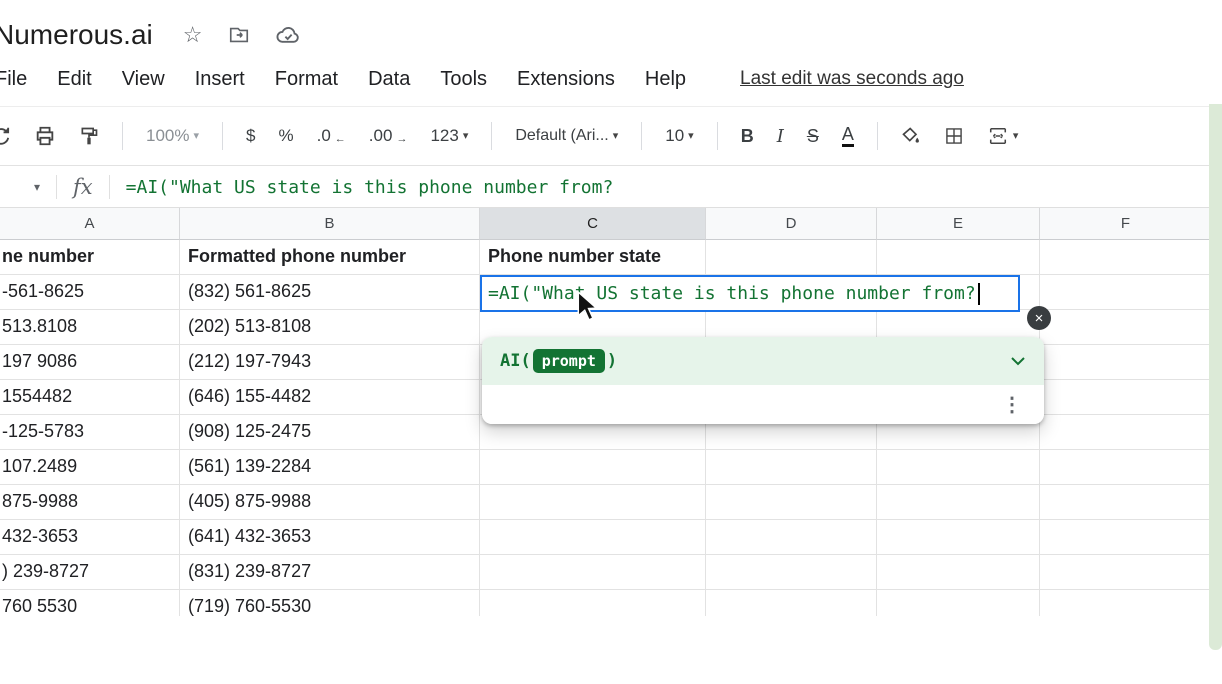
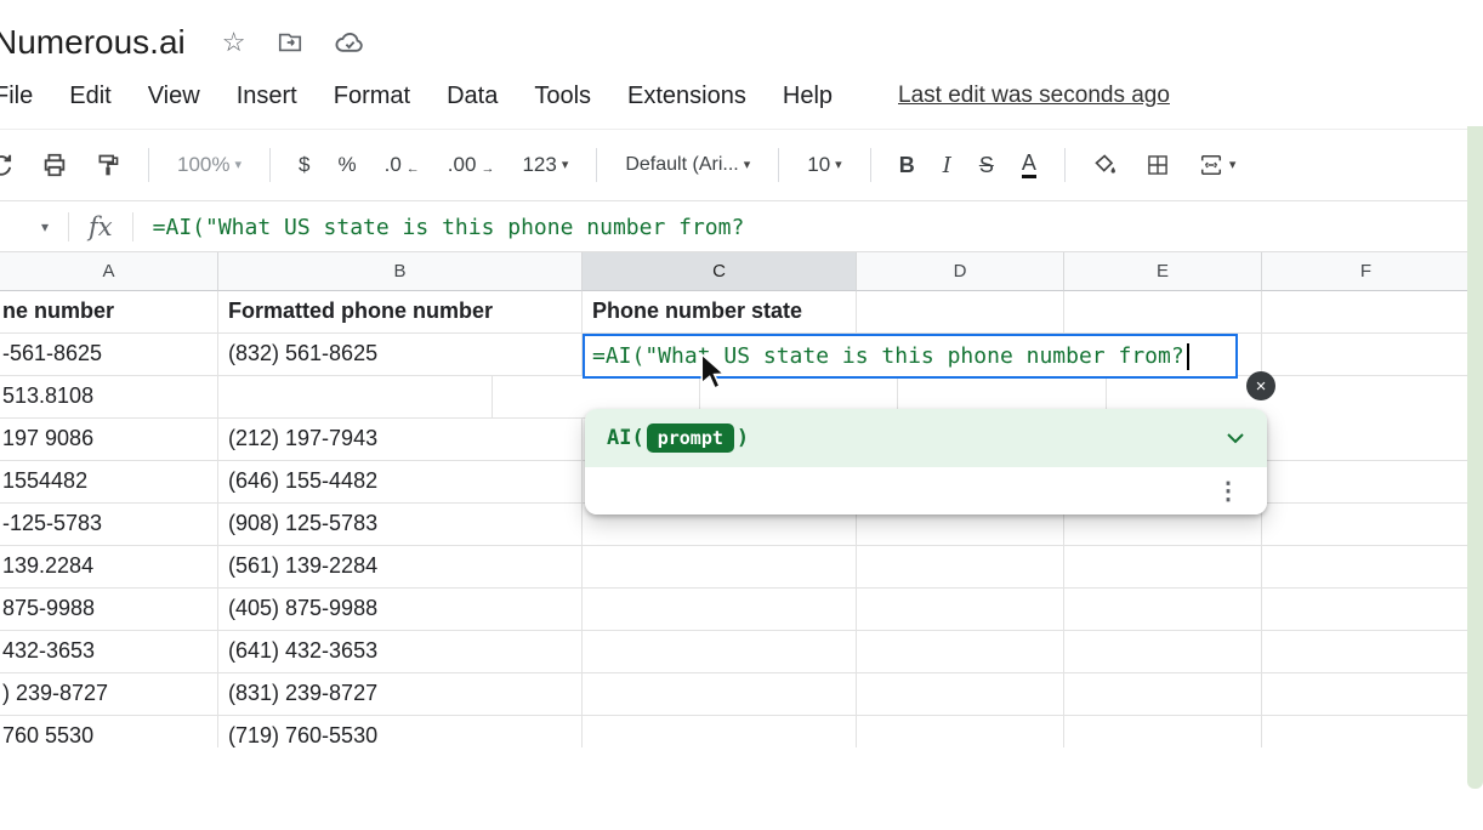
  Numerous.ai
  ☆
  File
  Edit
  View
  Insert
  Format
  Data
  Tools
  Extensions
  Help
  Last edit was seconds ago
  100%
  ▾
  $
  %
  .0
  ←
  .00
  →
  123
  ▾
  Default (Ari...
  ▾
  10
  ▾
  B
  I
  S
  A
  ▾
  ▾
  fx
  =AI("What US state is this phone number from?
  A
  B
  C
  D
  E
  F
  ne number
  Formatted phone number
  Phone number state
  -561-8625
  (832) 561-8625
  513.8108
- (202) 513-8108
  197 9086
  (212) 197-7943
  1554482
  (646) 155-4482
  -125-5783
- (908) 125-2475
+ (908) 125-5783
- 107.2489
+ 139.2284
  (561) 139-2284
  875-9988
  (405) 875-9988
  432-3653
  (641) 432-3653
  ) 239-8727
  (831) 239-8727
  760 5530
  (719) 760-5530
  =AI("Wha US state is this phone number from?
  AI(
  prompt
  )
  ⋮
  ×
